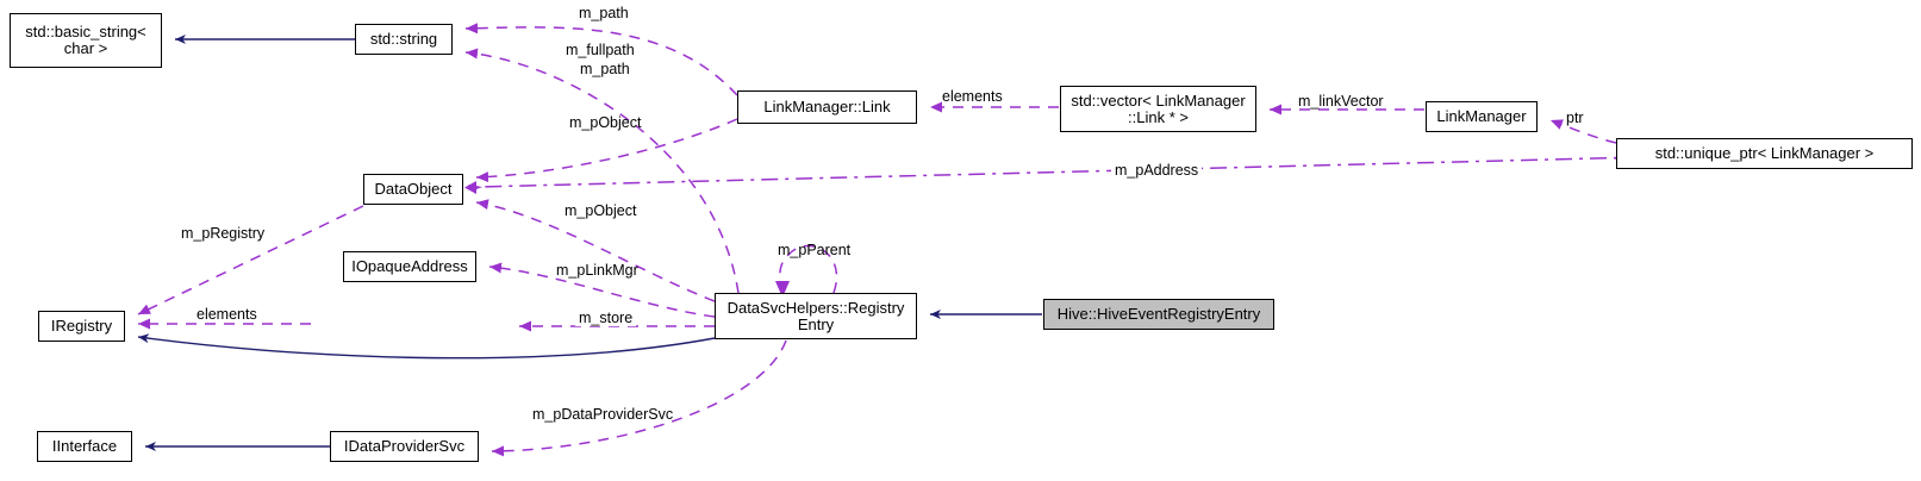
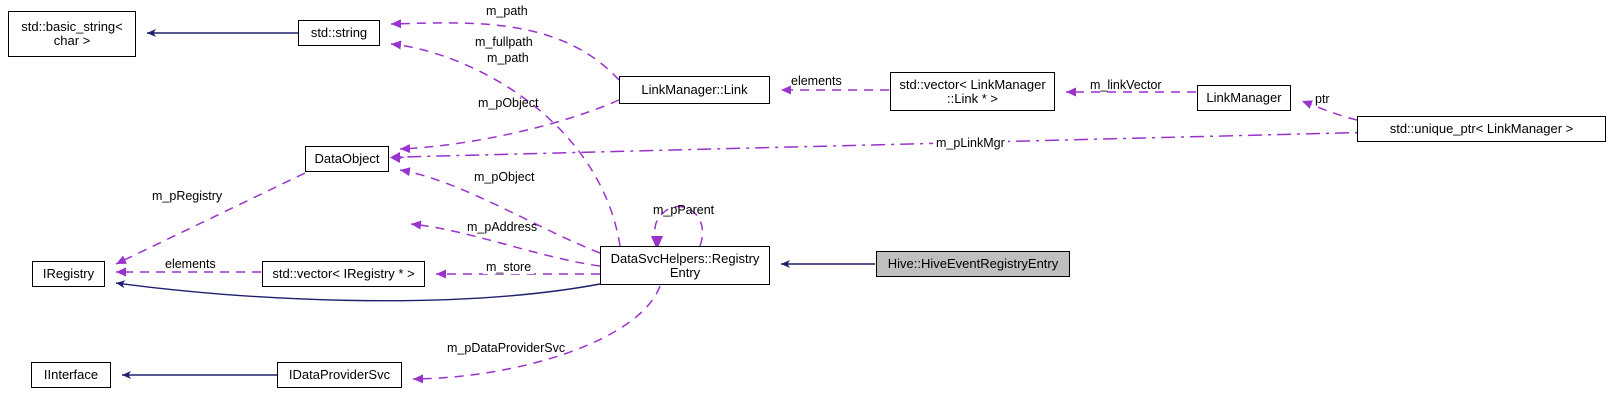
  std::basic_string<
  char >
  std::string
  LinkManager::Link
  std::vector< LinkManager
  ::Link * >
  LinkManager
  std::unique_ptr< LinkManager >
  DataObject
- IOpaqueAddress
  IRegistry
+ std::vector< IRegistry * >
  DataSvcHelpers::Registry
  Entry
  Hive::HiveEventRegistryEntry
  IInterface
  IDataProviderSvc
  m_path
  m_fullpath
  m_path
  elements
  m_linkVector
  ptr
  m_pObject
- m_pAddress
+ m_pLinkMgr
  m_pRegistry
  m_pObject
  m_pParent
- m_pLinkMgr
+ m_pAddress
  elements
  m_store
  m_pDataProviderSvc
